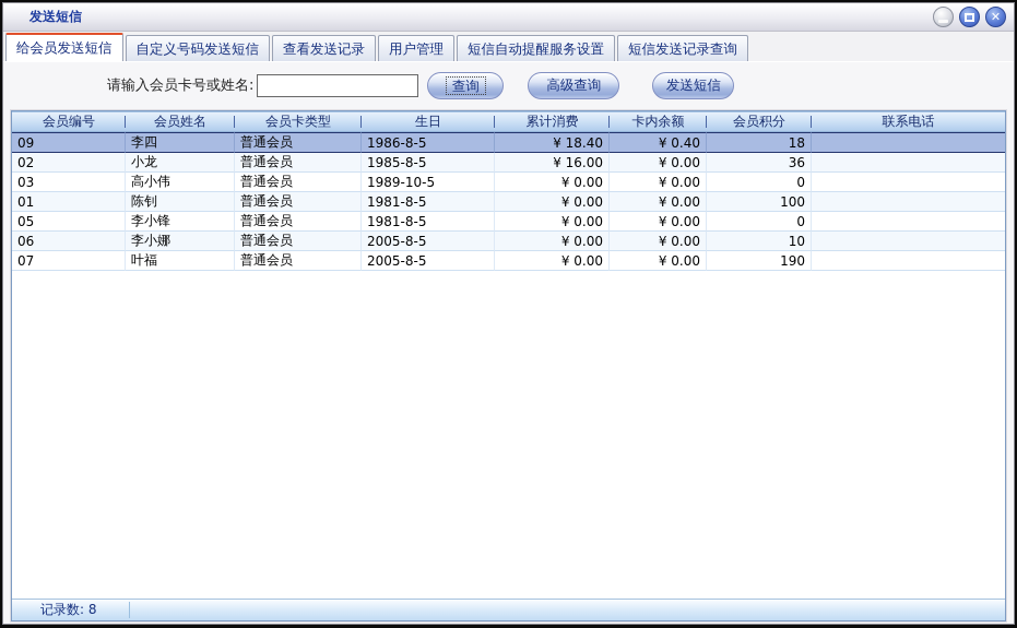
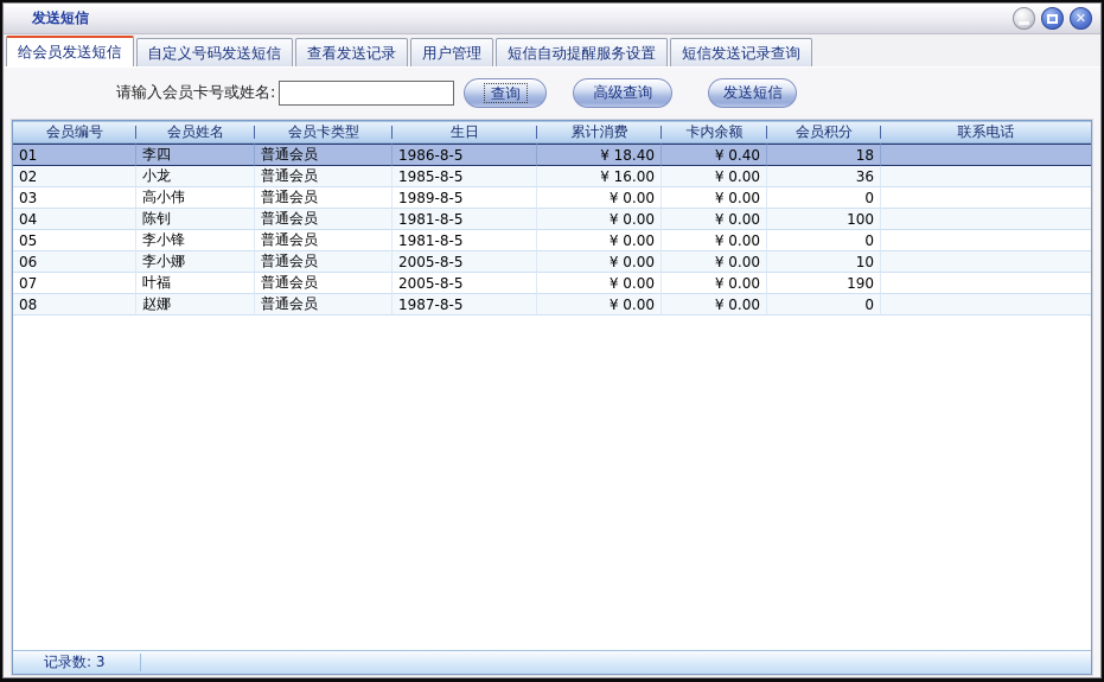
  发送短信
  ✕
  给会员发送短信
  自定义号码发送短信
  查看发送记录
  用户管理
  短信自动提醒服务设置
  短信发送记录查询
  请输入会员卡号或姓名:
  查询
  高级查询
  发送短信
  会员编号	会员姓名	会员卡类型	生日	累计消费	卡内余额	会员积分	联系电话
- 09	李四	普通会员	1986-8-5	¥ 18.40	¥ 0.40	18
+ 01	李四	普通会员	1986-8-5	¥ 18.40	¥ 0.40	18
  02	小龙	普通会员	1985-8-5	¥ 16.00	¥ 0.00	36
- 03	高小伟	普通会员	1989-10-5	¥ 0.00	¥ 0.00	0
+ 03	高小伟	普通会员	1989-8-5	¥ 0.00	¥ 0.00	0
- 01	陈钊	普通会员	1981-8-5	¥ 0.00	¥ 0.00	100
+ 04	陈钊	普通会员	1981-8-5	¥ 0.00	¥ 0.00	100
  05	李小锋	普通会员	1981-8-5	¥ 0.00	¥ 0.00	0
  06	李小娜	普通会员	2005-8-5	¥ 0.00	¥ 0.00	10
  07	叶福	普通会员	2005-8-5	¥ 0.00	¥ 0.00	190
+ 08	赵娜	普通会员	1987-8-5	¥ 0.00	¥ 0.00	0
- 记录数: 8
+ 记录数: 3
